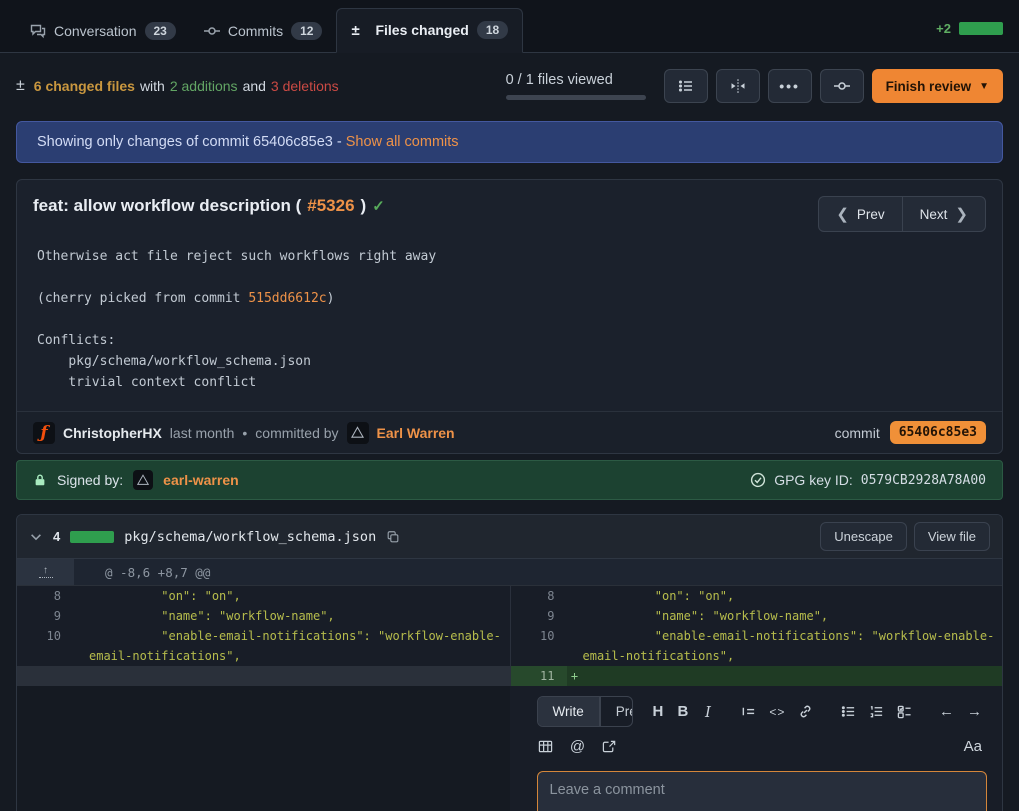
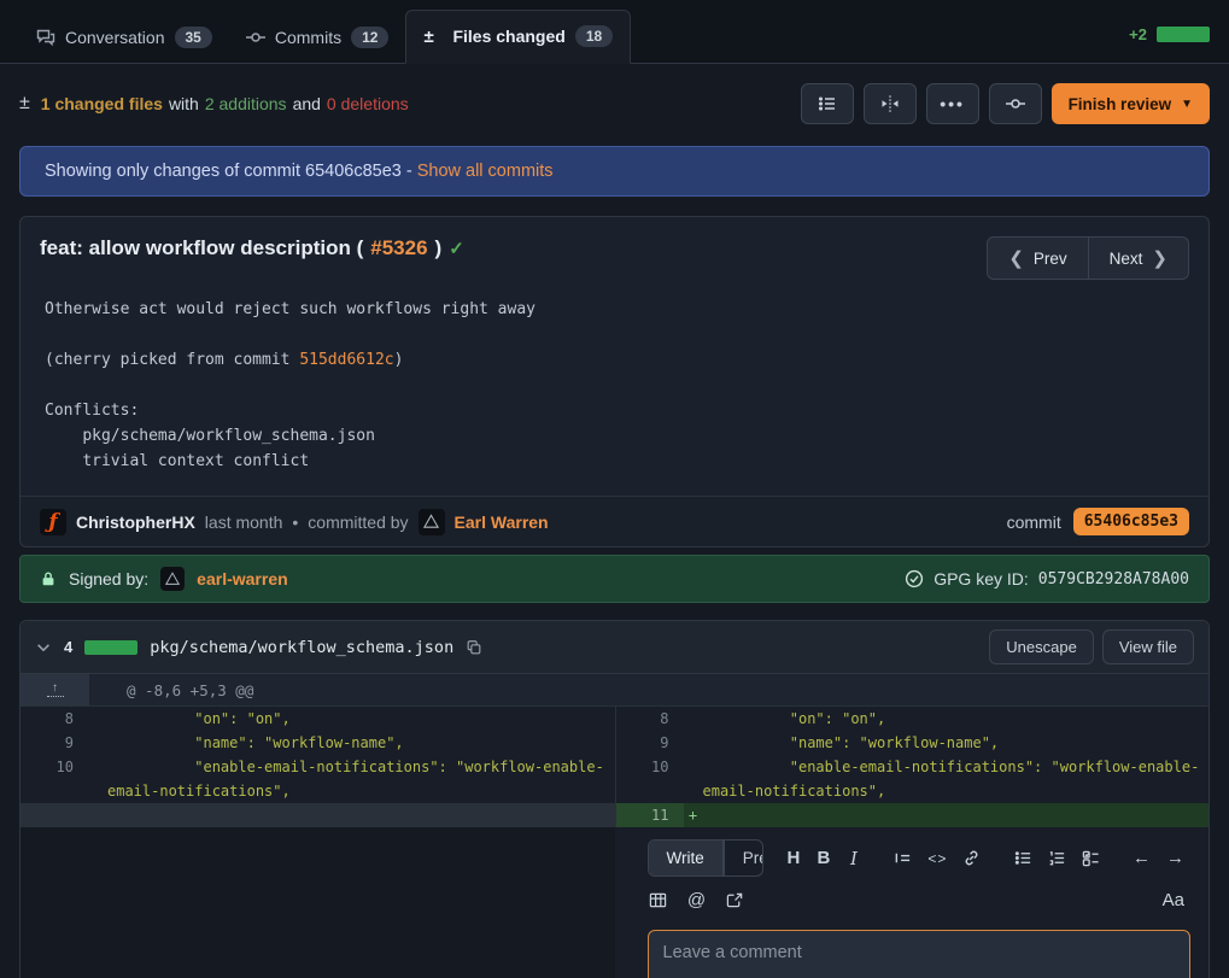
  Conversation
- 23
+ 35
  Commits
  12
  ±
  Files changed
  18
  +2
  ±
- 6 changed files
+ 1 changed files
  with
  2 additions
  and
- 3 deletions
+ 0 deletions
- 0 / 1 files viewed
  •••
  Finish review
  ▼
  Showing only changes of commit 65406c85e3 - Show all commits
  feat: allow workflow description (
  #5326
  )
  ✓
  ❮
  Prev
  Next
  ❯
- Otherwise act file reject such workflows right away (cherry picked from commit 515dd6612c) Conflicts:
+ Otherwise act would reject such workflows right away (cherry picked from commit 515dd6612c) Conflicts:
  pkg/schema/workflow_schema.json
  trivial context conflict
  ƒ
  ChristopherHX
  last month
  •
  committed by
  Earl Warren
  commit
  65406c85e3
  Signed by:
  earl-warren
  GPG key ID:
  0579CB2928A78A00
  4
  pkg/schema/workflow_schema.json
  Unescape
  View file
  ↑
- @ -8,6 +8,7 @@
+ @ -8,6 +5,3 @@
  8
  "on": "on",
  9
  "name": "workflow-name",
  10
  "enable-email-notifications": "workflow-enable-email-notifications",
  8
  "on": "on",
  9
  "name": "workflow-name",
  10
  "enable-email-notifications": "workflow-enable-email-notifications",
  11
  +
  Write
  H
  B
  I
  <>
  ←
  →
  @
  Aa
  Leave a comment
